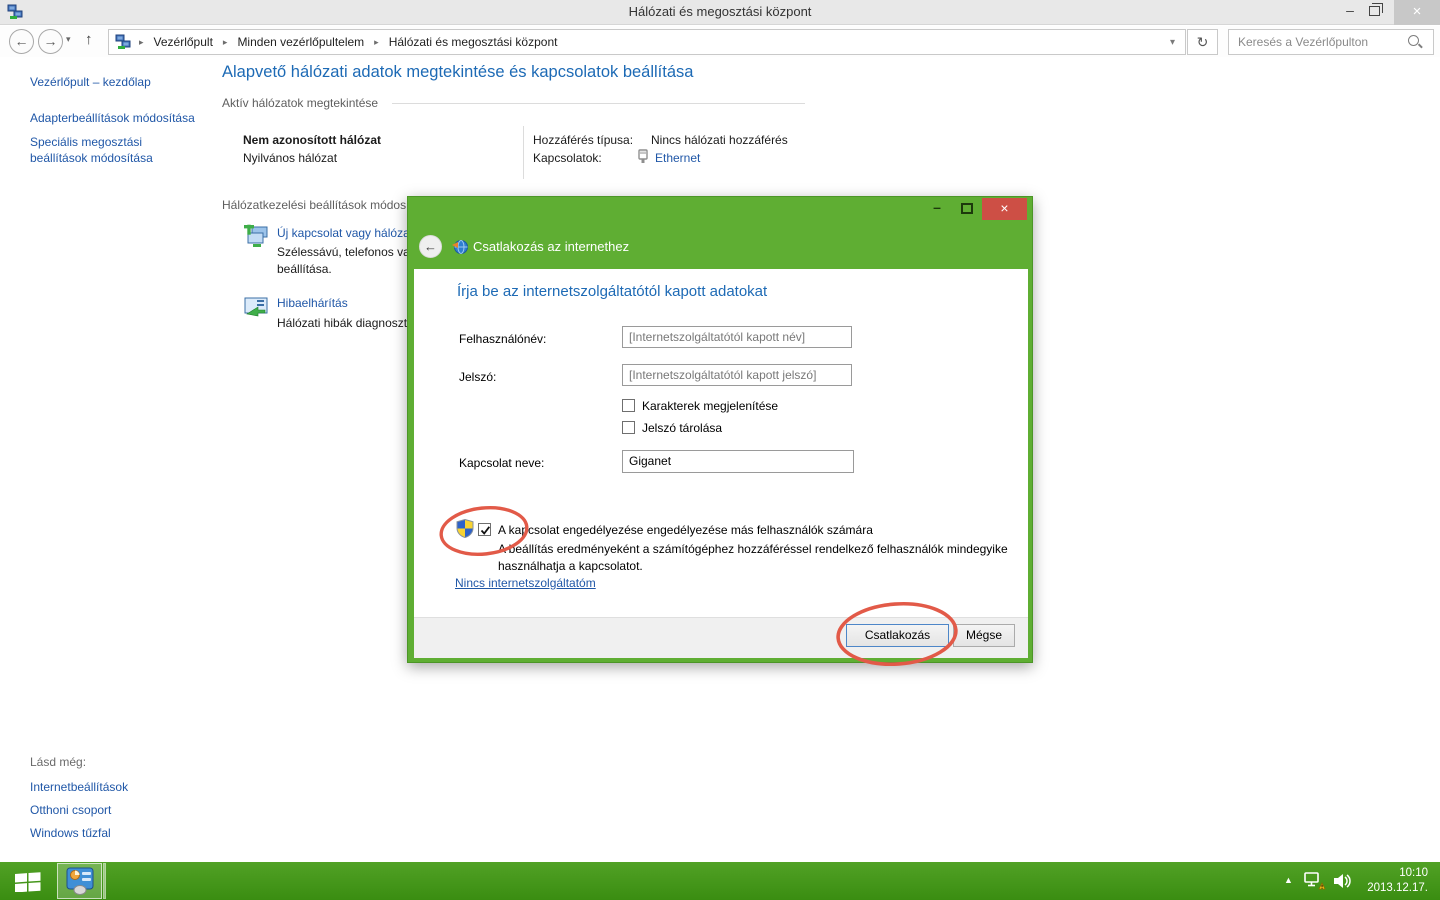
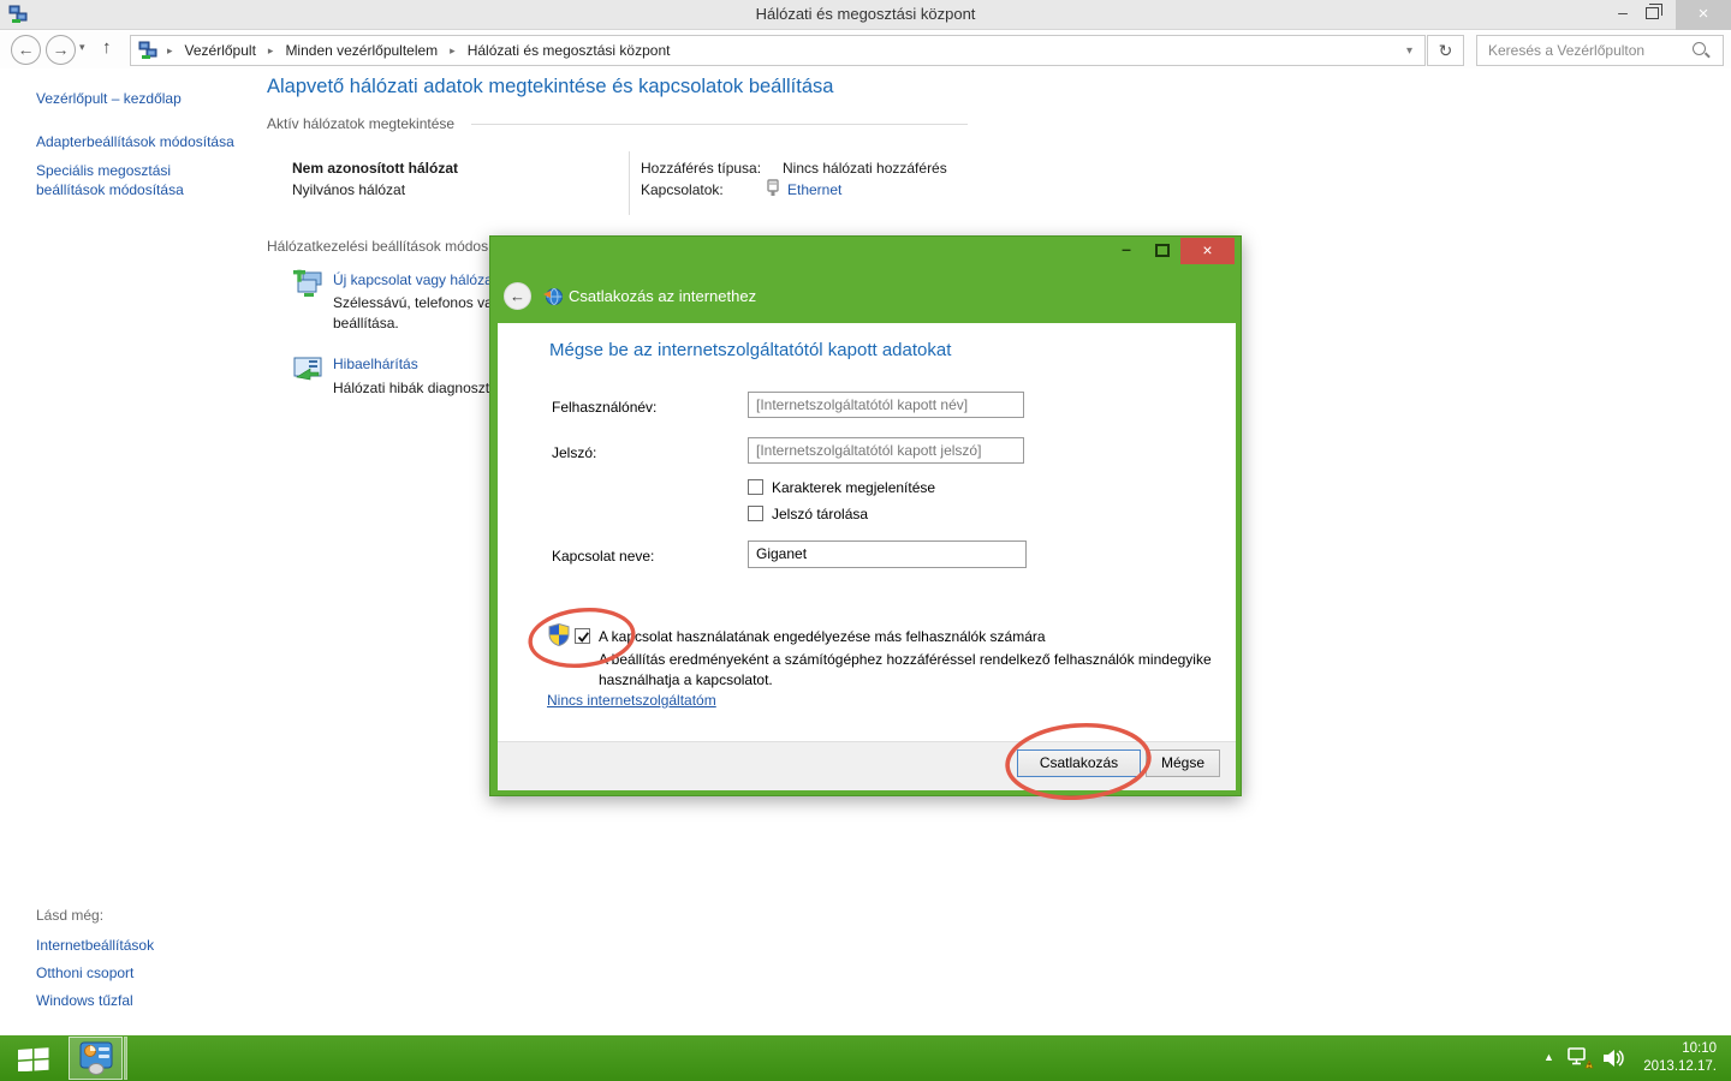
  Hálózati és megosztási központ
  –
  ×
  ←
  →
  ▾
  ↑
  ▸
  Vezérlőpult
  ▸
  Minden vezérlőpultelem
  ▸
  Hálózati és megosztási központ
  ▾
  ↻
  Keresés a Vezérlőpulton
  Vezérlőpult – kezdőlap
  Adapterbeállítások módosítása
  Speciális megosztási beállítások módosítása
  Lásd még:
  Internetbeállítások
  Otthoni csoport
  Windows tűzfal
  Alapvető hálózati adatok megtekintése és kapcsolatok beállítása
  Aktív hálózatok megtekintése
  Nem azonosított hálózat
  Nyilvános hálózat
  Hozzáférés típusa:
  Nincs hálózati hozzáférés
  Kapcsolatok:
  Ethernet
  Hálózatkezelési beállítások módos
  Új kapcsolat vagy hálóz
  Szélessávú, telefonos v
  beállítása.
  Hibaelhárítás
  Hálózati hibák diagnoszt
  –
  ×
  ←
  Csatlakozás az internethez
- Írja be az internetszolgáltatótól kapott adatokat
+ Mégse be az internetszolgáltatótól kapott adatokat
  Felhasználónév:
  [Internetszolgáltatótól kapott név]
  Jelszó:
  [Internetszolgáltatótól kapott jelszó]
  Karakterek megjelenítése
  Jelszó tárolása
  Kapcsolat neve:
  Giganet
- A kapcsolat engedélyezése engedélyezése más felhasználók számára
+ A kapcsolat használatának engedélyezése más felhasználók számára
  A beállítás eredményeként a számítógéphez hozzáféréssel rendelkező felhasználók mindegyike
  használhatja a kapcsolatot.
  Nincs internetszolgáltatóm
  Csatlakozás
  Mégse
  ▲
  10:10
  2013.12.17.
